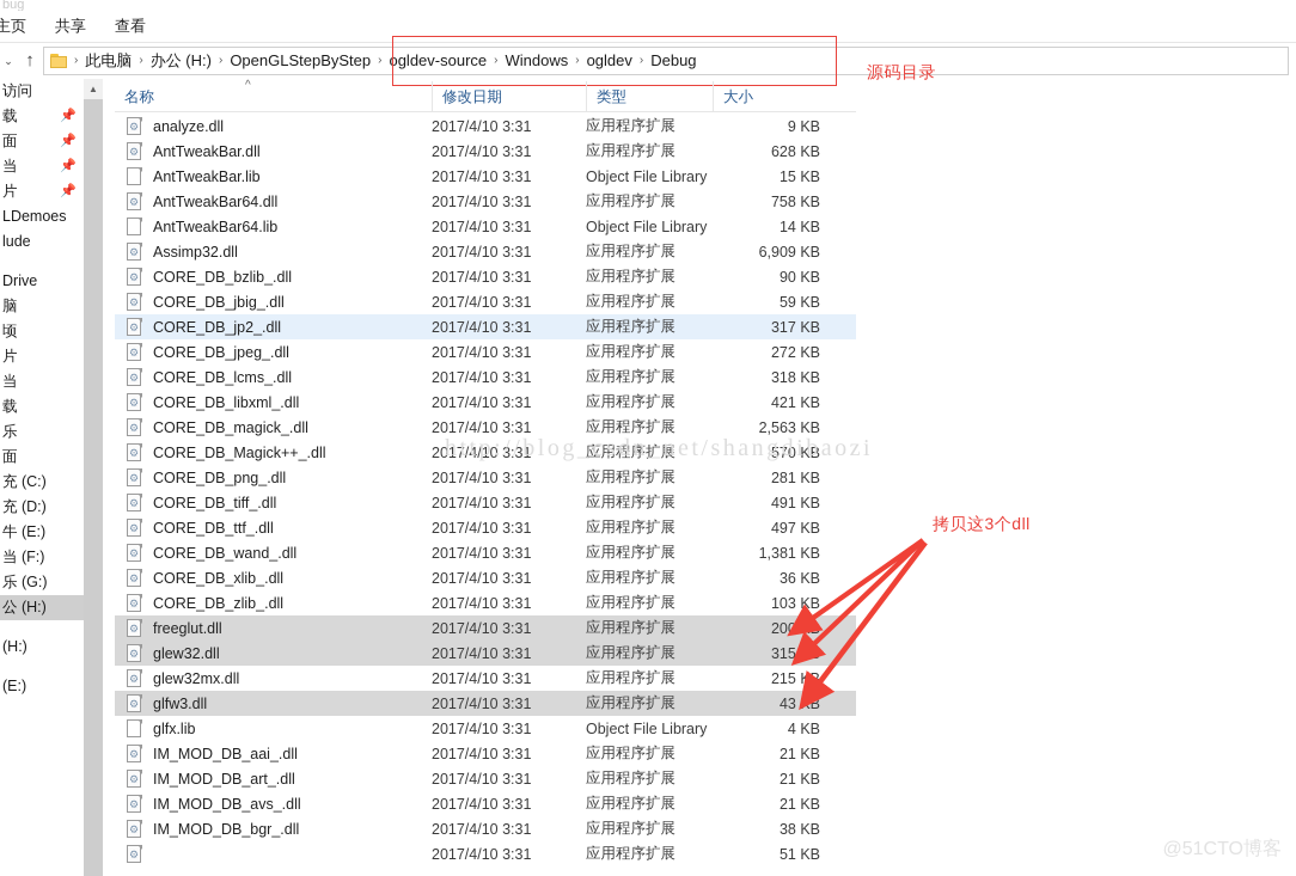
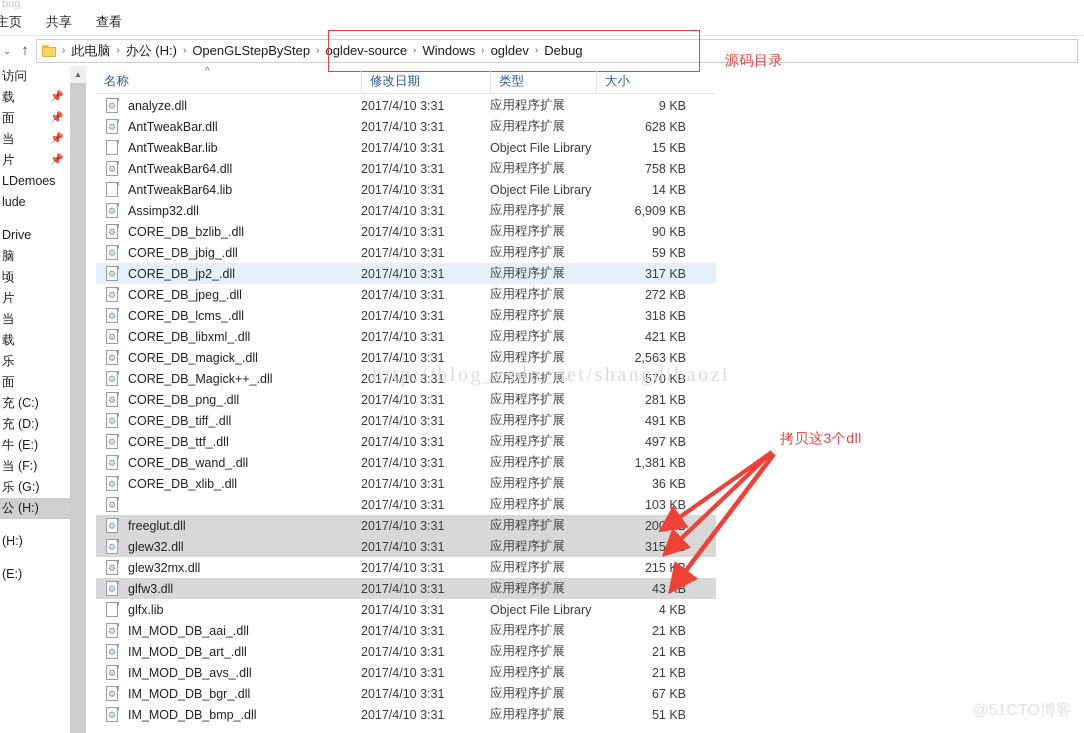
  bug
  主页
  共享
  查看
  ⌄
  ↑
  ›
  此电脑
  ›
  办公 (H:)
  ›
  OpenGLStepByStep
  ›
  ogldev-source
  ›
  Windows
  ›
  ogldev
  ›
  Debug
  名称
  修改日期
  类型
  大小
  ^
  访问
  载
  📌
  面
  📌
  当
  📌
  片
  📌
  LDemoes
  lude
  Drive
  脑
  顷
  片
  当
  载
  乐
  面
  充 (C:)
  充 (D:)
  牛 (E:)
  当 (F:)
  乐 (G:)
  公 (H:)
  (H:)
  (E:)
  ▲
  ⚙
  analyze.dll
  2017/4/10 3:31
  应用程序扩展
  9 KB
  ⚙
  AntTweakBar.dll
  2017/4/10 3:31
  应用程序扩展
  628 KB
  AntTweakBar.lib
  2017/4/10 3:31
  Object File Library
  15 KB
  ⚙
  AntTweakBar64.dll
  2017/4/10 3:31
  应用程序扩展
  758 KB
  AntTweakBar64.lib
  2017/4/10 3:31
  Object File Library
  14 KB
  ⚙
  Assimp32.dll
  2017/4/10 3:31
  应用程序扩展
  6,909 KB
  ⚙
  CORE_DB_bzlib_.dll
  2017/4/10 3:31
  应用程序扩展
  90 KB
  ⚙
  CORE_DB_jbig_.dll
  2017/4/10 3:31
  应用程序扩展
  59 KB
  ⚙
  CORE_DB_jp2_.dll
  2017/4/10 3:31
  应用程序扩展
  317 KB
  ⚙
  CORE_DB_jpeg_.dll
  2017/4/10 3:31
  应用程序扩展
  272 KB
  ⚙
  CORE_DB_lcms_.dll
  2017/4/10 3:31
  应用程序扩展
  318 KB
  ⚙
  CORE_DB_libxml_.dll
  2017/4/10 3:31
  应用程序扩展
  421 KB
  ⚙
  CORE_DB_magick_.dll
  2017/4/10 3:31
  应用程序扩展
  2,563 KB
  ⚙
  CORE_DB_Magick++_.dll
  2017/4/10 3:31
  应用程序扩展
  570 KB
  ⚙
  CORE_DB_png_.dll
  2017/4/10 3:31
  应用程序扩展
  281 KB
  ⚙
  CORE_DB_tiff_.dll
  2017/4/10 3:31
  应用程序扩展
  491 KB
  ⚙
  CORE_DB_ttf_.dll
  2017/4/10 3:31
  应用程序扩展
  497 KB
  ⚙
  CORE_DB_wand_.dll
  2017/4/10 3:31
  应用程序扩展
  1,381 KB
  ⚙
  CORE_DB_xlib_.dll
  2017/4/10 3:31
  应用程序扩展
  36 KB
  ⚙
- CORE_DB_zlib_.dll
  2017/4/10 3:31
  应用程序扩展
  103 KB
  ⚙
  freeglut.dll
  2017/4/10 3:31
  应用程序扩展
  200 KB
  ⚙
  glew32.dll
  2017/4/10 3:31
  应用程序扩展
  315B
  ⚙
  glew32mx.dll
  2017/4/10 3:31
  应用程序扩展
  215 KB
  ⚙
  glfw3.dll
  2017/4/10 3:31
  应用程序扩展
  43B
  glfx.lib
  2017/4/10 3:31
  Object File Library
  4 KB
  ⚙
  IM_MOD_DB_aai_.dll
  2017/4/10 3:31
  应用程序扩展
  21 KB
  ⚙
  IM_MOD_DB_art_.dll
  2017/4/10 3:31
  应用程序扩展
  21 KB
  ⚙
  IM_MOD_DB_avs_.dll
  2017/4/10 3:31
  应用程序扩展
  21 KB
  ⚙
  IM_MOD_DB_bgr_.dll
  2017/4/10 3:31
  应用程序扩展
- 38 KB
+ 67 KB
  ⚙
+ IM_MOD_DB_bmp_.dll
  2017/4/10 3:31
  应用程序扩展
  51 KB
  http://blog_csdn_net/shangdibaozi
  @51CTO博客
  源码目录
  拷贝这3个dll
